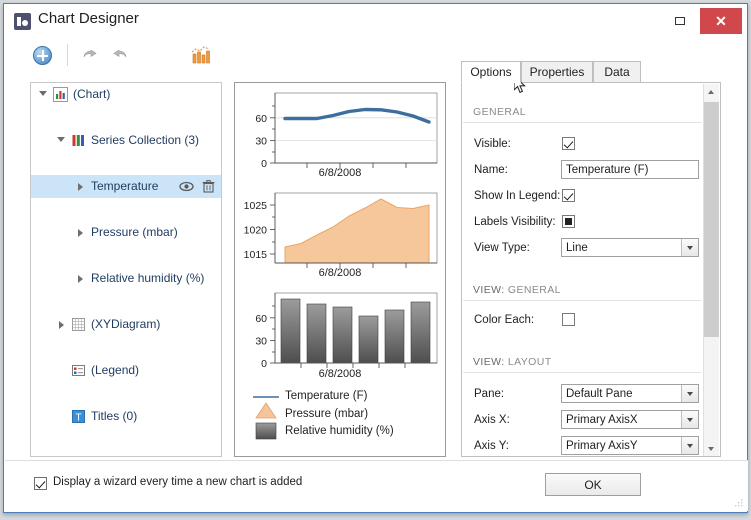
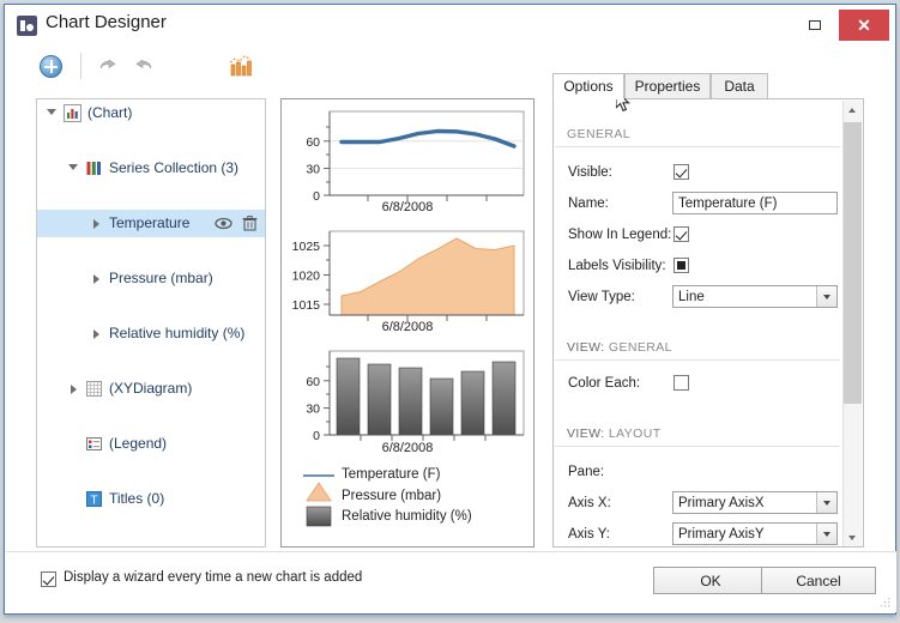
  Chart Designer
  ✕
  (Chart)
  Series Collection (3)
  Temperature
  Pressure (mbar)
  Relative humidity (%)
  (XYDiagram)
  (Legend)
  T
  Titles (0)
  60
  30
  0
  6/8/2008
  1025
  1020
  1015
  6/8/2008
  60
  30
  0
  6/8/2008
  Temperature (F)
  Pressure (mbar)
  Relative humidity (%)
  Options
  Properties
  Data
  GENERAL
  Visible:
  Name:
  Temperature (F)
  Show In Legend:
  Labels Visibility:
  View Type:
  Line
  VIEW: GENERAL
  Color Each:
  VIEW: LAYOUT
  Pane:
- Default Pane
  Axis X:
  Primary AxisX
  Axis Y:
  Primary AxisY
  Display a wizard every time a new chart is added
  OK
+ Cancel
